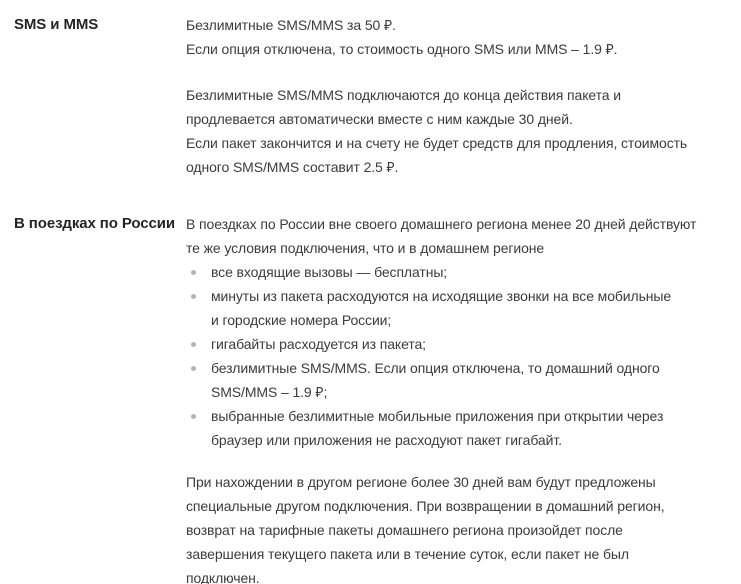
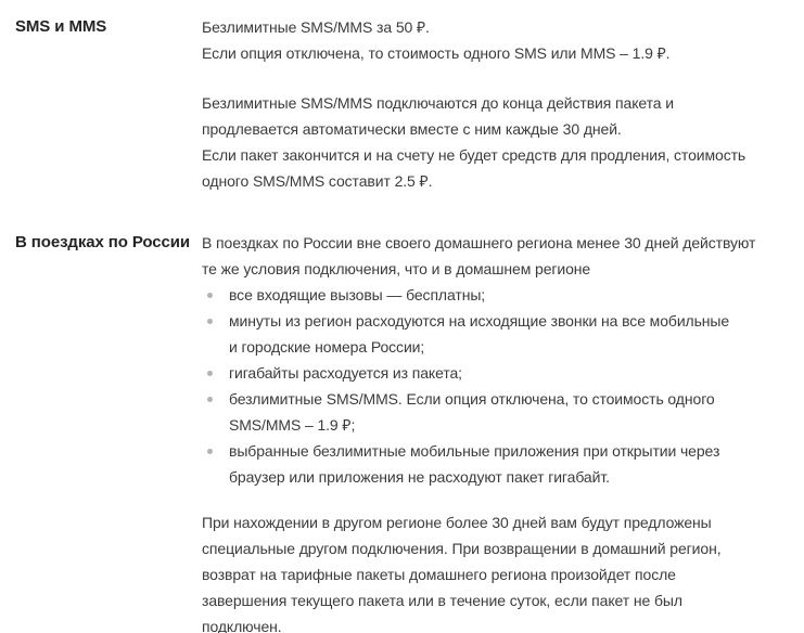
  SMS и MMS
  Безлимитные SMS/MMS за 50 ₽.
  Если опция отключена, то стоимость одного SMS или MMS – 1.9 ₽.
  Безлимитные SMS/MMS подключаются до конца действия пакета и
  продлевается автоматически вместе с ним каждые 30 дней.
  Если пакет закончится и на счету не будет средств для продления, стоимость
  одного SMS/MMS составит 2.5 ₽.
  В поездках по России
- В поездках по России вне своего домашнего региона менее 20 дней действуют
+ В поездках по России вне своего домашнего региона менее 30 дней действуют
  те же условия подключения, что и в домашнем регионе
  все входящие вызовы — бесплатны;
- минуты из пакета расходуются на исходящие звонки на все мобильные
+ минуты из регион расходуются на исходящие звонки на все мобильные
  и городские номера России;
  гигабайты расходуется из пакета;
- безлимитные SMS/MMS. Если опция отключена, то домашний одного
+ безлимитные SMS/MMS. Если опция отключена, то стоимость одного
  SMS/MMS – 1.9 ₽;
  выбранные безлимитные мобильные приложения при открытии через
  браузер или приложения не расходуют пакет гигабайт.
  При нахождении в другом регионе более 30 дней вам будут предложены
  специальные другом подключения. При возвращении в домашний регион,
  возврат на тарифные пакеты домашнего региона произойдет после
  завершения текущего пакета или в течение суток, если пакет не был
  подключен.
